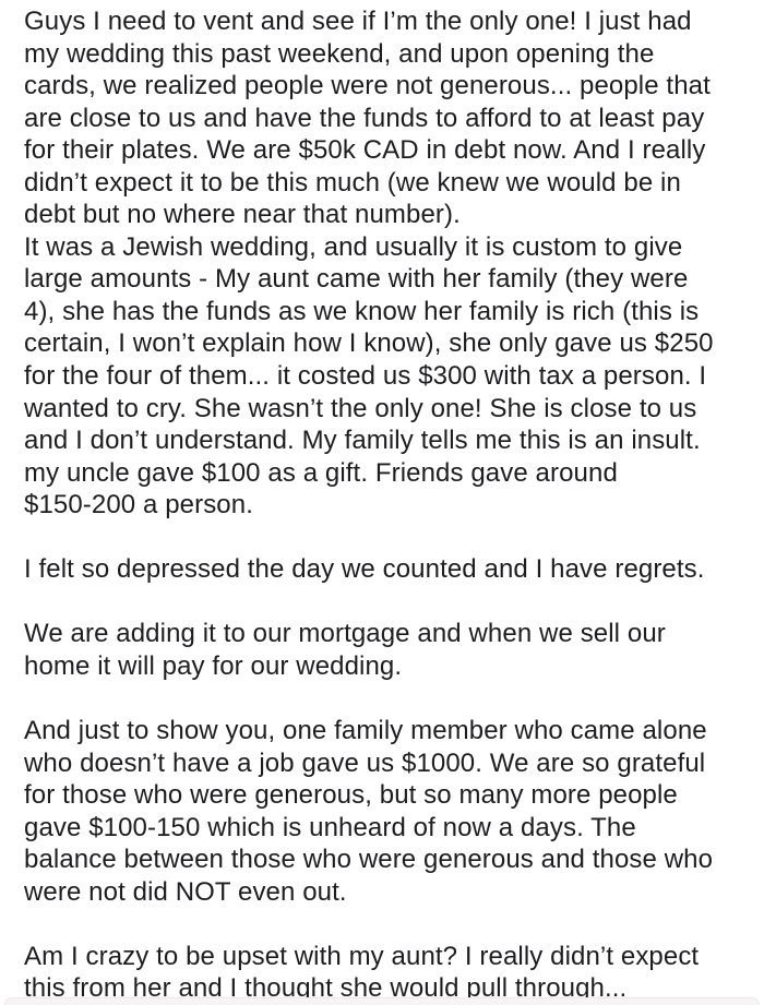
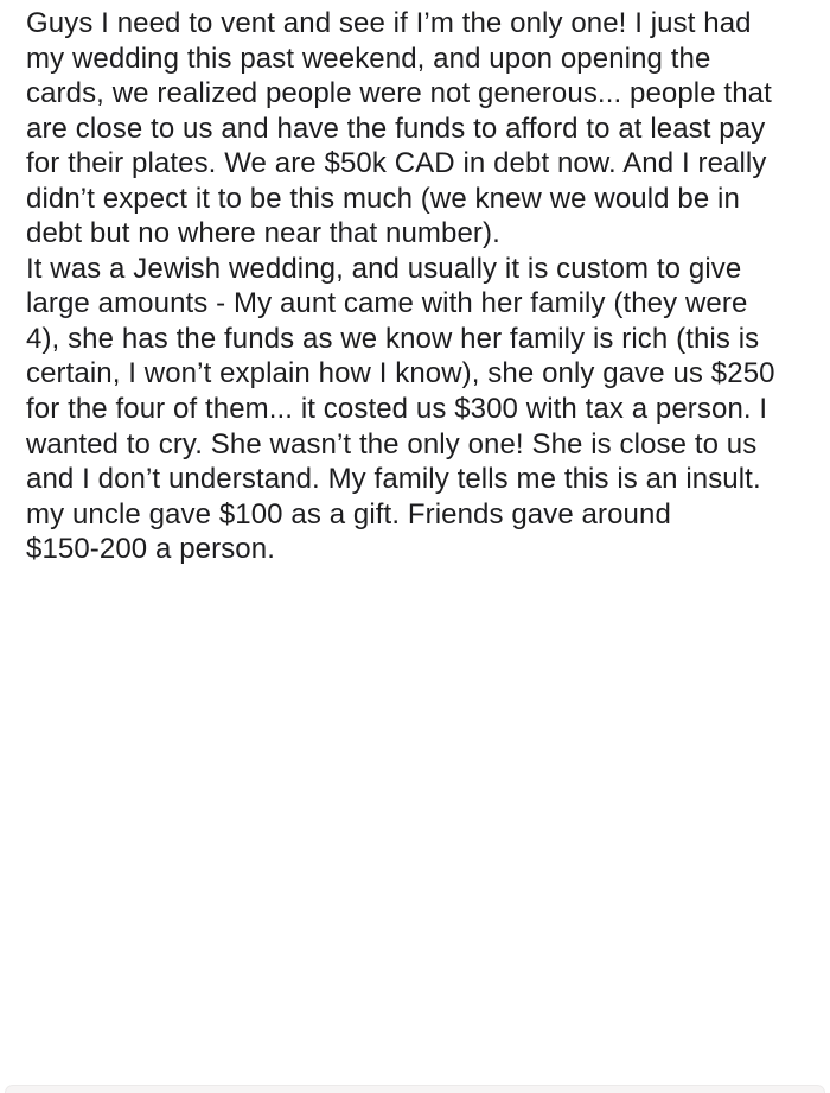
  Guys I need to vent and see if I’m the only one! I just had
  my wedding this past weekend, and upon opening the
  cards, we realized people were not generous... people that
  are close to us and have the funds to afford to at least pay
  for their plates. We are $50k CAD in debt now. And I really
  didn’t expect it to be this much (we knew we would be in
  debt but no where near that number).
  It was a Jewish wedding, and usually it is custom to give
  large amounts - My aunt came with her family (they were
  4), she has the funds as we know her family is rich (this is
  certain, I won’t explain how I know), she only gave us $250
  for the four of them... it costed us $300 with tax a person. I
  wanted to cry. She wasn’t the only one! She is close to us
  and I don’t understand. My family tells me this is an insult.
  my uncle gave $100 as a gift. Friends gave around
  $150-200 a person.
- I felt so depressed the day we counted and I have regrets.
- We are adding it to our mortgage and when we sell our
- home it will pay for our wedding.
- And just to show you, one family member who came alone
- who doesn’t have a job gave us $1000. We are so grateful
- for those who were generous, but so many more people
- gave $100-150 which is unheard of now a days. The
- balance between those who were generous and those who
- were not did NOT even out.
- Am I crazy to be upset with my aunt? I really didn’t expect
- this from her and I thought she would pull through...
